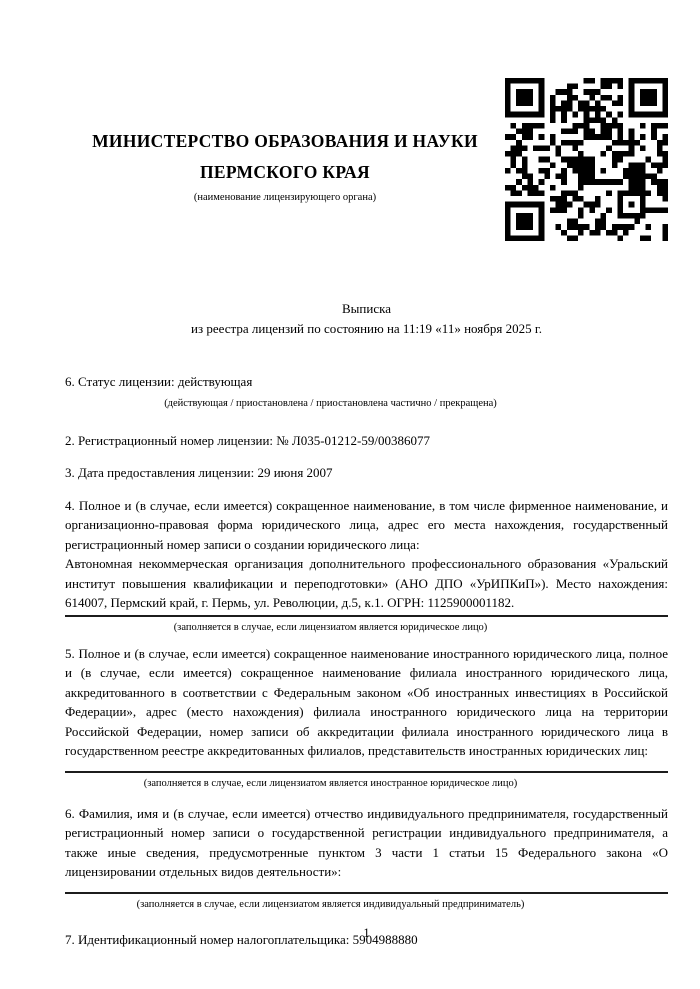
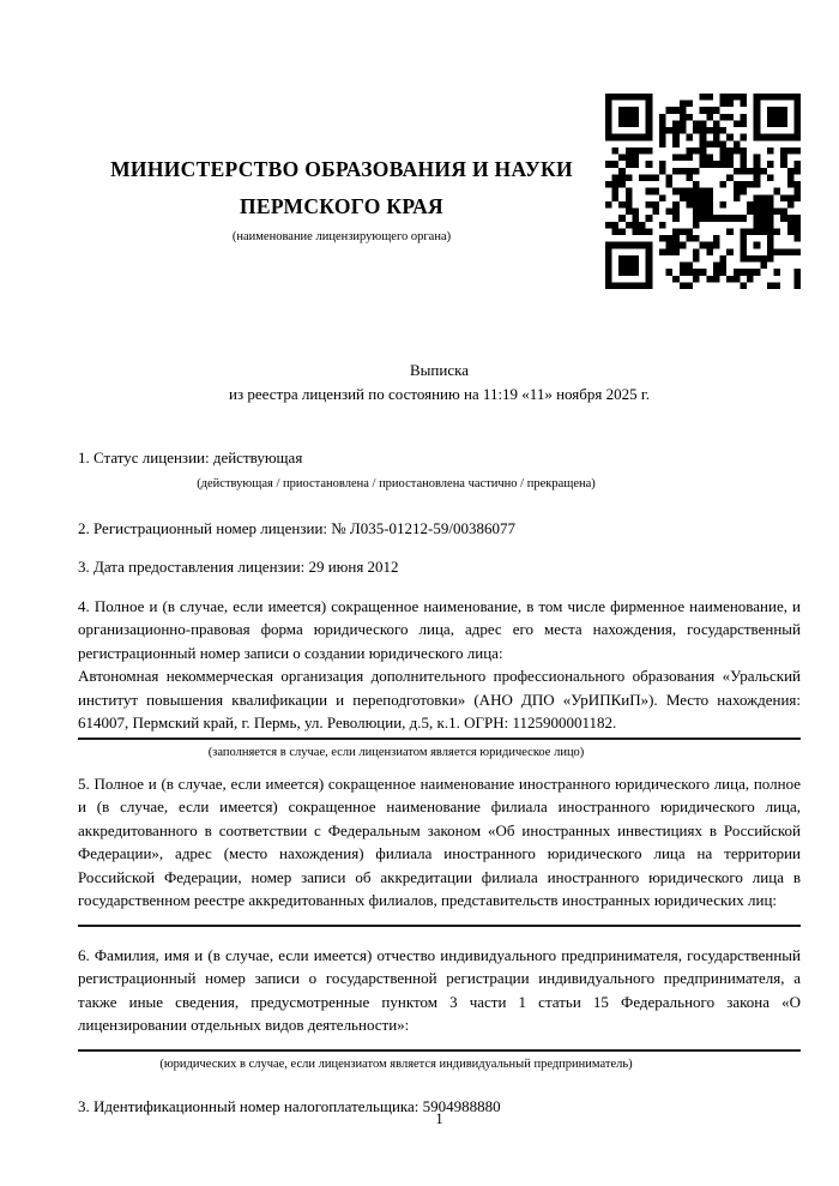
  МИНИСТЕРСТВО ОБРАЗОВАНИЯ И НАУКИ
  ПЕРМСКОГО КРАЯ
  (наименование лицензирующего органа)
  Выписка
  из реестра лицензий по состоянию на 11:19 «11» ноября 2025 г.
- 6. Статус лицензии: действующая
+ 1. Статус лицензии: действующая
  (действующая / приостановлена / приостановлена частично / прекращена)
  2. Регистрационный номер лицензии: № Л035-01212-59/00386077
- 3. Дата предоставления лицензии: 29 июня 2007
+ 3. Дата предоставления лицензии: 29 июня 2012
  4. Полное и (в случае, если имеется) сокращенное наименование, в том числе фирменное наименование, и организационно-правовая форма юридического лица, адрес его места нахождения, государственный регистрационный номер записи о создании юридического лица:
  Автономная некоммерческая организация дополнительного профессионального образования «Уральский институт повышения квалификации и переподготовки» (АНО ДПО «УрИПКиП»). Место нахождения: 614007, Пермский край, г. Пермь, ул. Революции, д.5, к.1. ОГРН: 1125900001182.
  (заполняется в случае, если лицензиатом является юридическое лицо)
  5. Полное и (в случае, если имеется) сокращенное наименование иностранного юридического лица, полное и (в случае, если имеется) сокращенное наименование филиала иностранного юридического лица, аккредитованного в соответствии с Федеральным законом «Об иностранных инвестициях в Российской Федерации», адрес (место нахождения) филиала иностранного юридического лица на территории Российской Федерации, номер записи об аккредитации филиала иностранного юридического лица в государственном реестре аккредитованных филиалов, представительств иностранных юридических лиц:
- (заполняется в случае, если лицензиатом является иностранное юридическое лицо)
  6. Фамилия, имя и (в случае, если имеется) отчество индивидуального предпринимателя, государственный регистрационный номер записи о государственной регистрации индивидуального предпринимателя, а также иные сведения, предусмотренные пунктом 3 части 1 статьи 15 Федерального закона «О лицензировании отдельных видов деятельности»:
- (заполняется в случае, если лицензиатом является индивидуальный предприниматель)
+ (юридических в случае, если лицензиатом является индивидуальный предприниматель)
- 7. Идентификационный номер налогоплательщика: 5904988880
+ 3. Идентификационный номер налогоплательщика: 5904988880
  1
